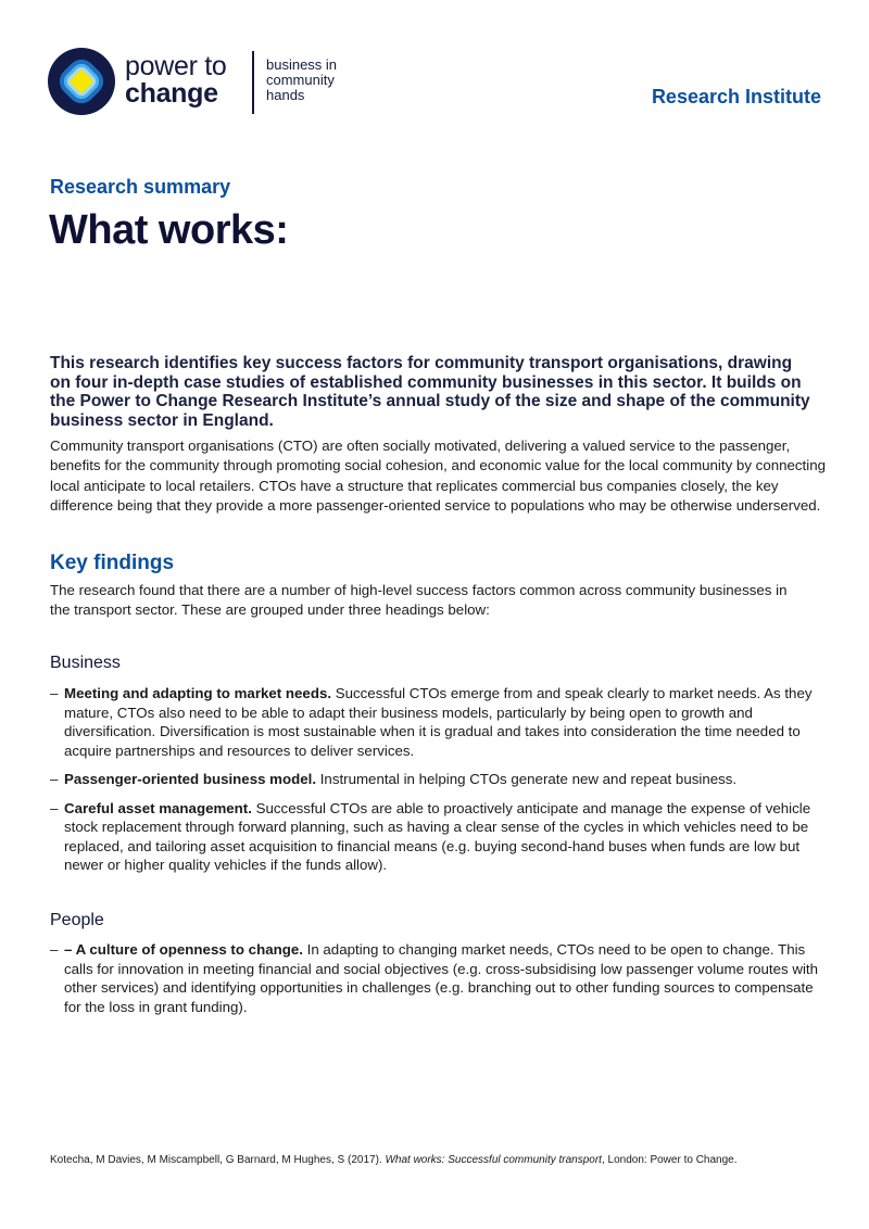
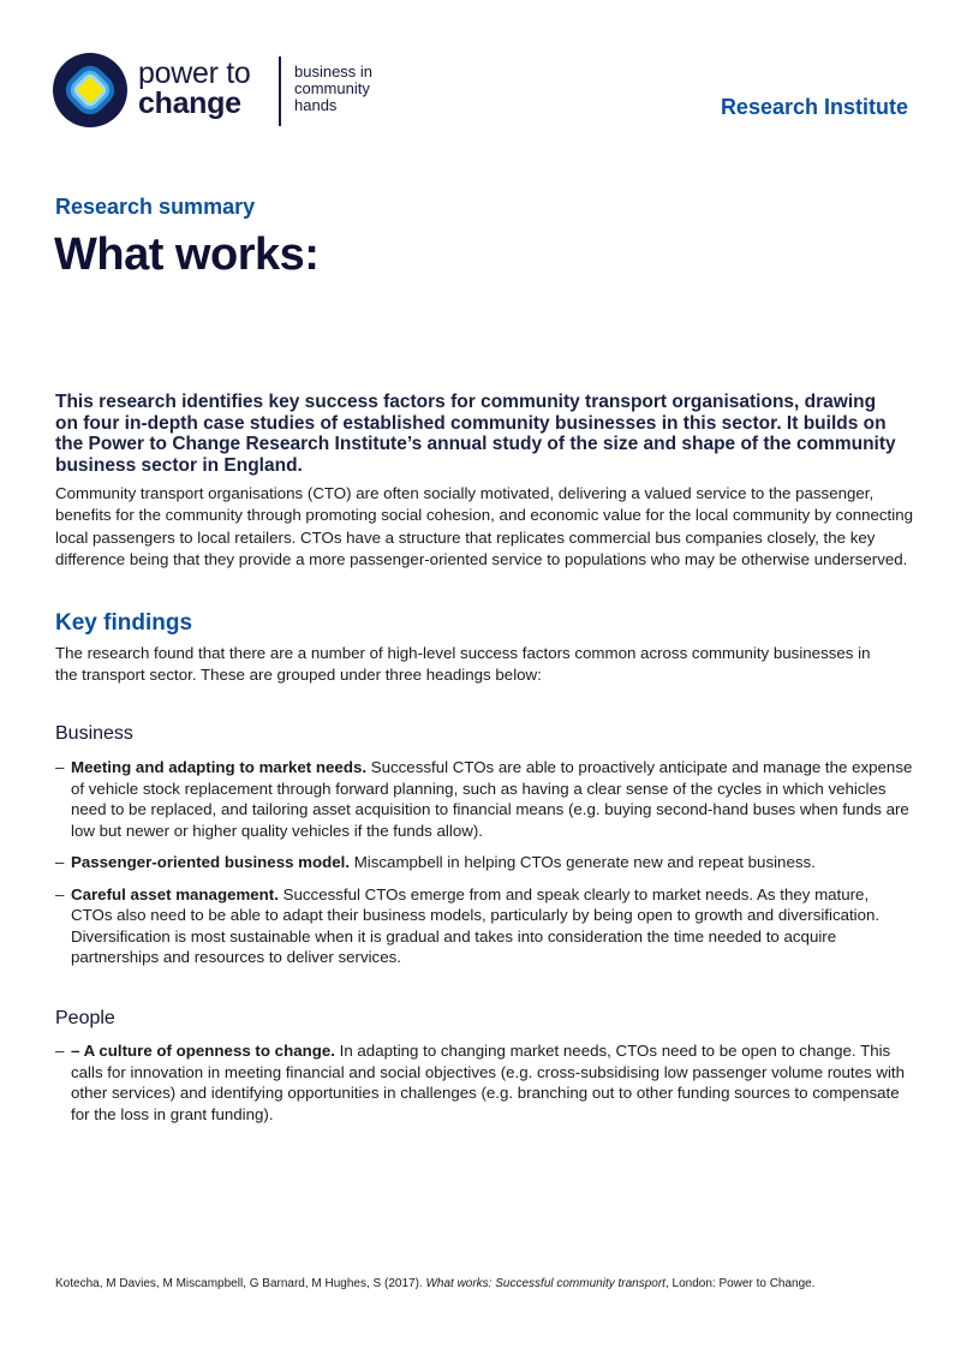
  power to
  change
  business in
  community
  hands
  Research Institute
  Research summary
  What works:
  This research identifies key success factors for community transport organisations, drawing on four in-depth case studies of established community businesses in this sector. It builds on the Power to Change Research Institute’s annual study of the size and shape of the community business sector in England.
- Community transport organisations (CTO) are often socially motivated, delivering a valued service to the passenger, benefits for the community through promoting social cohesion, and economic value for the local community by connecting local anticipate to local retailers. CTOs have a structure that replicates commercial bus companies closely, the key difference being that they provide a more passenger-oriented service to populations who may be otherwise underserved.
+ Community transport organisations (CTO) are often socially motivated, delivering a valued service to the passenger, benefits for the community through promoting social cohesion, and economic value for the local community by connecting local passengers to local retailers. CTOs have a structure that replicates commercial bus companies closely, the key difference being that they provide a more passenger-oriented service to populations who may be otherwise underserved.
  Key findings
  The research found that there are a number of high-level success factors common across community businesses in the transport sector. These are grouped under three headings below:
  Business
  –
- Meeting and adapting to market needs. Successful CTOs emerge from and speak clearly to market needs. As they mature, CTOs also need to be able to adapt their business models, particularly by being open to growth and diversification. Diversification is most sustainable when it is gradual and takes into consideration the time needed to acquire partnerships and resources to deliver services.
+ Meeting and adapting to market needs. Successful CTOs are able to proactively anticipate and manage the expense of vehicle stock replacement through forward planning, such as having a clear sense of the cycles in which vehicles need to be replaced, and tailoring asset acquisition to financial means (e.g. buying second-hand buses when funds are low but newer or higher quality vehicles if the funds allow).
  –
- Passenger-oriented business model. Instrumental in helping CTOs generate new and repeat business.
+ Passenger-oriented business model. Miscampbell in helping CTOs generate new and repeat business.
  –
- Careful asset management. Successful CTOs are able to proactively anticipate and manage the expense of vehicle stock replacement through forward planning, such as having a clear sense of the cycles in which vehicles need to be replaced, and tailoring asset acquisition to financial means (e.g. buying second-hand buses when funds are low but newer or higher quality vehicles if the funds allow).
+ Careful asset management. Successful CTOs emerge from and speak clearly to market needs. As they mature, CTOs also need to be able to adapt their business models, particularly by being open to growth and diversification. Diversification is most sustainable when it is gradual and takes into consideration the time needed to acquire partnerships and resources to deliver services.
  People
  –
  – A culture of openness to change. In adapting to changing market needs, CTOs need to be open to change. This calls for innovation in meeting financial and social objectives (e.g. cross-subsidising low passenger volume routes with other services) and identifying opportunities in challenges (e.g. branching out to other funding sources to compensate for the loss in grant funding).
  Kotecha, M Davies, M Miscampbell, G Barnard, M Hughes, S (2017). What works: Successful community transport, London: Power to Change.
